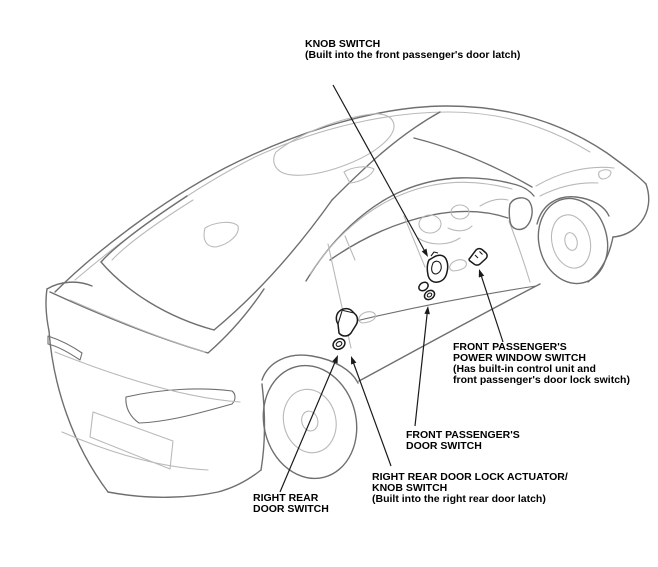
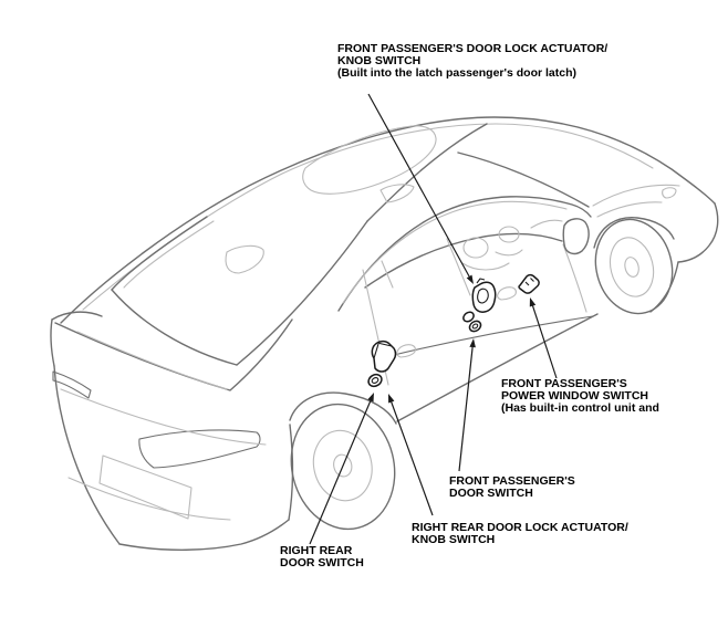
+ FRONT PASSENGER'S DOOR LOCK ACTUATOR/
  KNOB SWITCH
- (Built into the front passenger's door latch)
+ (Built into the latch passenger's door latch)
  FRONT PASSENGER'S
  POWER WINDOW SWITCH
  (Has built-in control unit and
- front passenger's door lock switch)
  FRONT PASSENGER'S
  DOOR SWITCH
  RIGHT REAR DOOR LOCK ACTUATOR/
  KNOB SWITCH
- (Built into the right rear door latch)
  RIGHT REAR
  DOOR SWITCH
